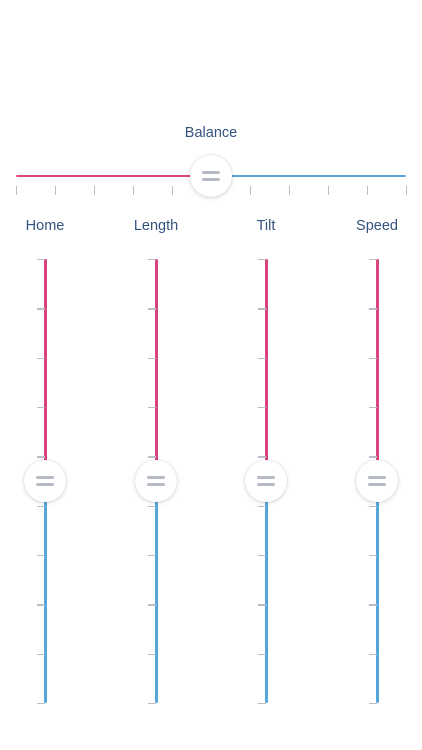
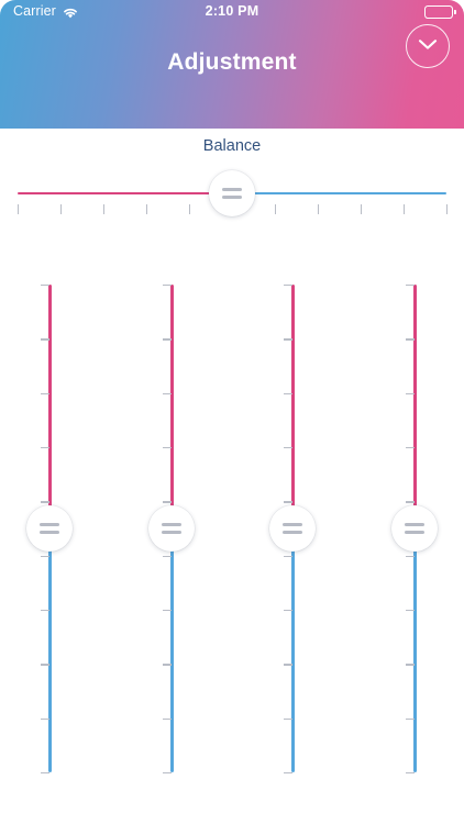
+ Carrier
+ 2:10 PM
+ Adjustment
  Balance
- Home
- Length
- Tilt
- Speed
